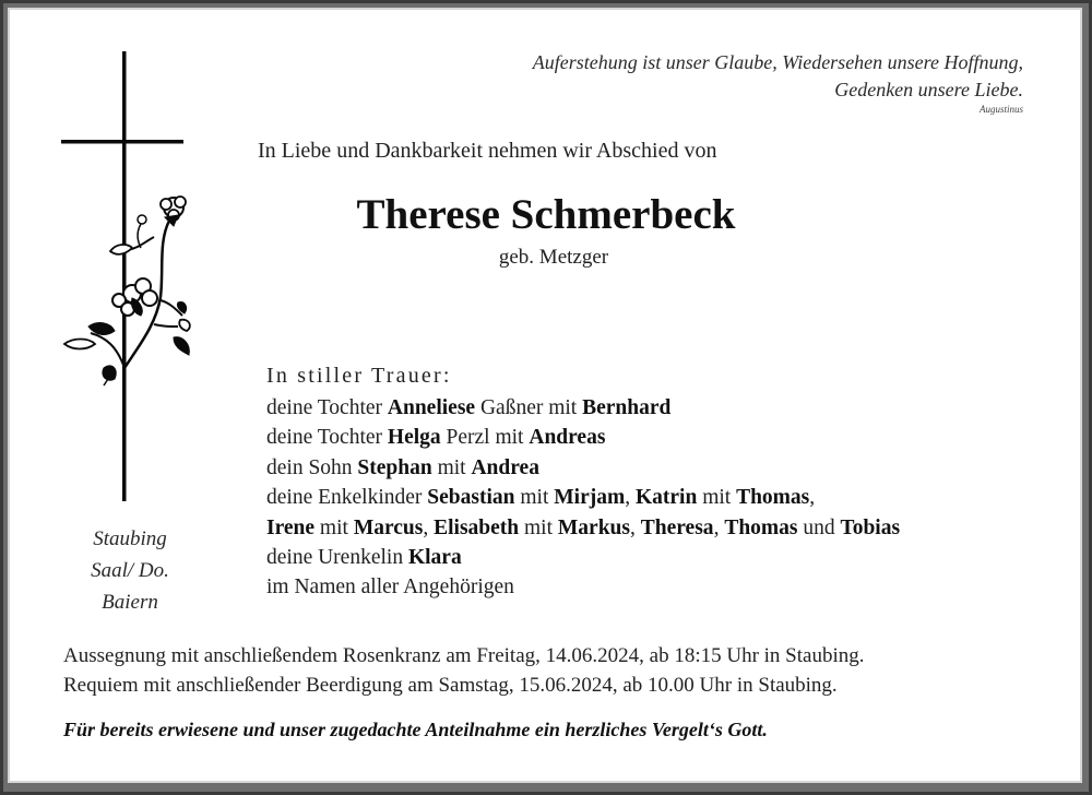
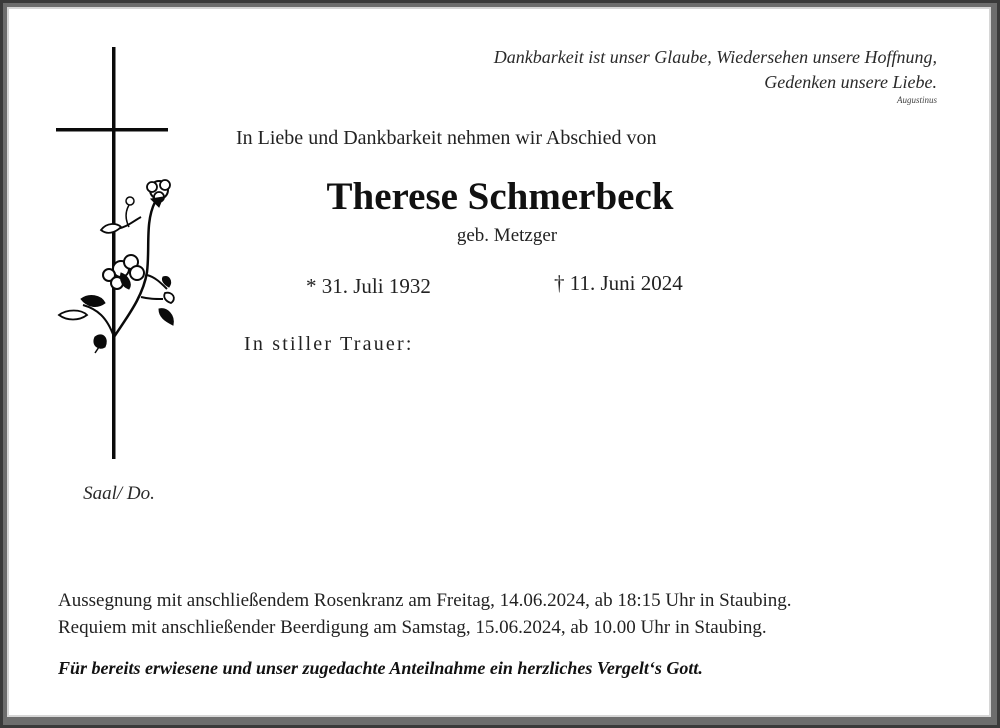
- Auferstehung ist unser Glaube, Wiedersehen unsere Hoffnung,
+ Dankbarkeit ist unser Glaube, Wiedersehen unsere Hoffnung,
  Gedenken unsere Liebe.
  Augustinus
  In Liebe und Dankbarkeit nehmen wir Abschied von
  Therese Schmerbeck
  geb. Metzger
+ * 31. Juli 1932
+ † 11. Juni 2024
  In stiller Trauer:
- deine Tochter Anneliese Gaßner mit Bernhard
- deine Tochter Helga Perzl mit Andreas
- dein Sohn Stephan mit Andrea
- deine Enkelkinder Sebastian mit Mirjam, Katrin mit Thomas,
- Irene mit Marcus, Elisabeth mit Markus, Theresa, Thomas und Tobias
- deine Urenkelin Klara
- im Namen aller Angehörigen
- Staubing
  Saal/ Do.
- Baiern
  Aussegnung mit anschließendem Rosenkranz am Freitag, 14.06.2024, ab 18:15 Uhr in Staubing.
  Requiem mit anschließender Beerdigung am Samstag, 15.06.2024, ab 10.00 Uhr in Staubing.
  Für bereits erwiesene und unser zugedachte Anteilnahme ein herzliches Vergelt‘s Gott.
